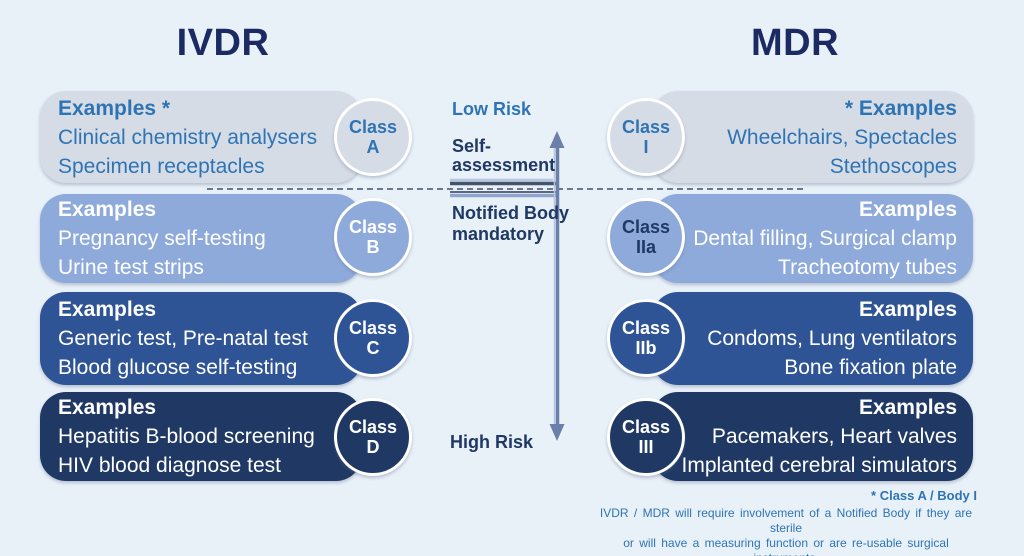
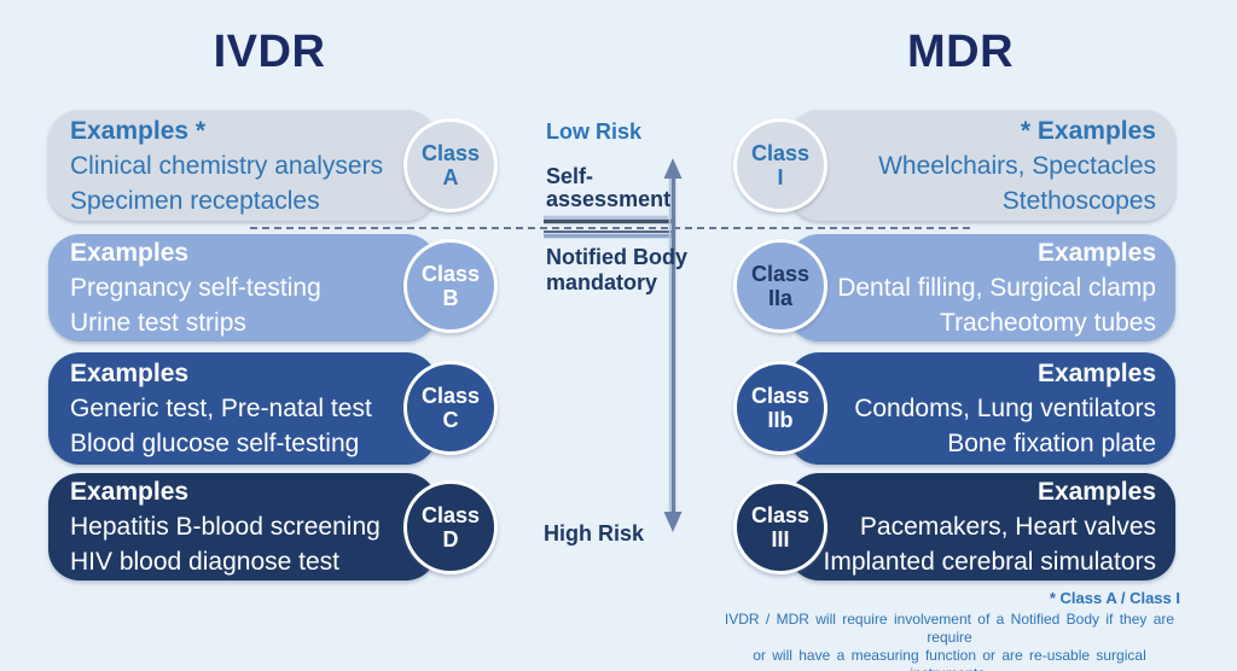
  IVDR
  MDR
  Low Risk
  Self-
  assessment
  Notified Body
  mandatory
  High Risk
  Examples *
  Clinical chemistry analysers
  Specimen receptacles
  Examples
  Pregnancy self-testing
  Urine test strips
  Examples
  Generic test, Pre-natal test
  Blood glucose self-testing
  Examples
  Hepatitis B-blood screening
  HIV blood diagnose test
  Class
  A
  Class
  B
  Class
  C
  Class
  D
  * Examples
  Wheelchairs, Spectacles
  Stethoscopes
  Examples
  Dental filling, Surgical clamp
  Tracheotomy tubes
  Examples
  Condoms, Lung ventilators
  Bone fixation plate
  Examples
  Pacemakers, Heart valves
  Implanted cerebral simulators
  Class
  I
  Class
  IIa
  Class
  IIb
  Class
  III
- * Class A / Body I
+ * Class A / Class I
- IVDR / MDR will require involvement of a Notified Body if they are sterile
+ IVDR / MDR will require involvement of a Notified Body if they are require
  or will have a measuring function or are re-usable surgical
